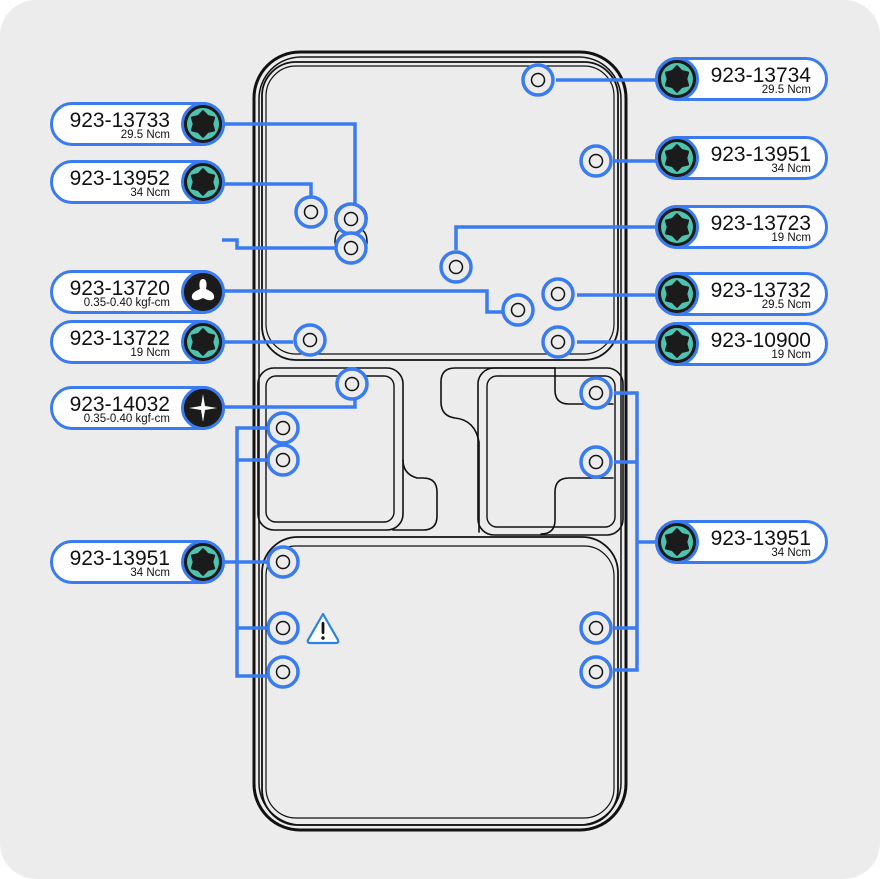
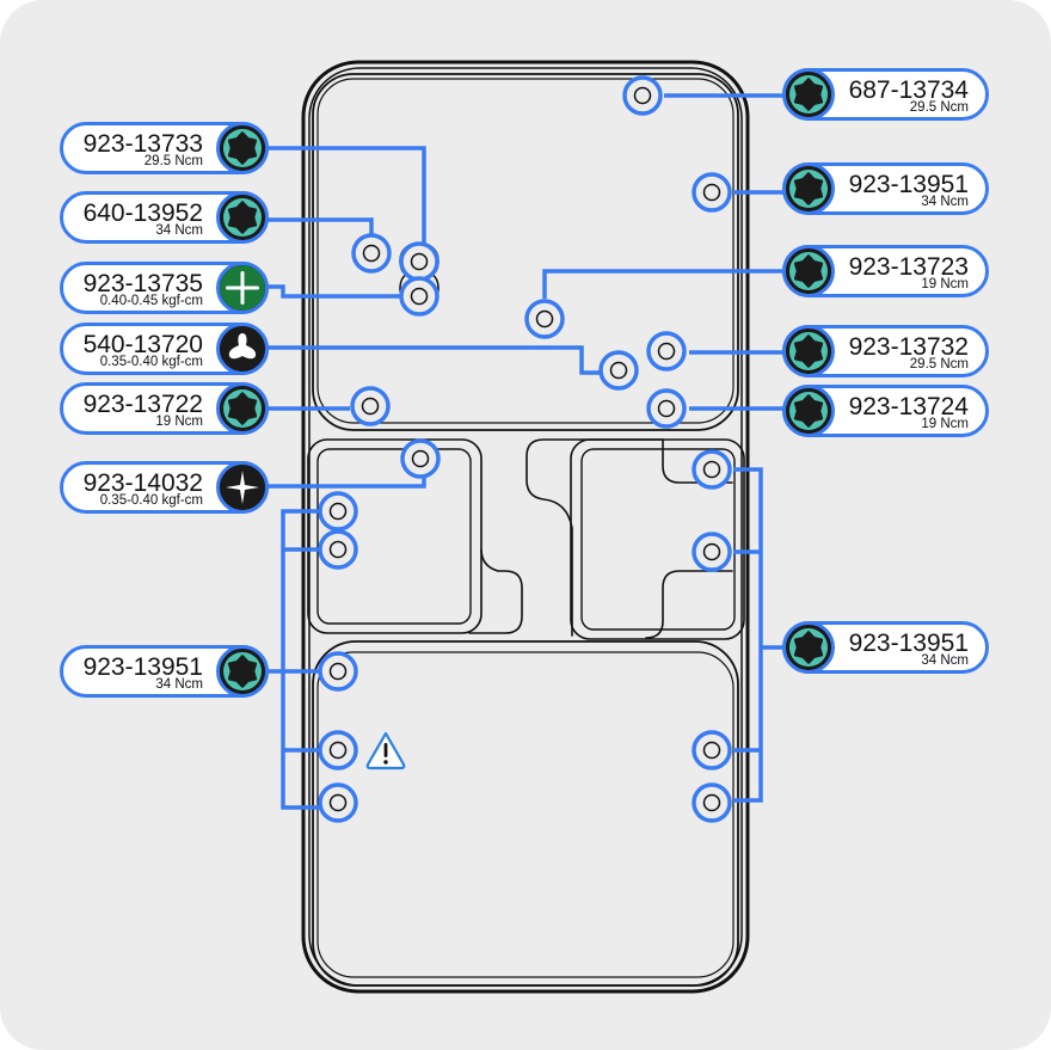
  923-13733
  29.5 Ncm
- 923-13952
+ 640-13952
  34 Ncm
+ 923-13735
+ 0.40-0.45 kgf-cm
- 923-13720
+ 540-13720
  0.35-0.40 kgf-cm
  923-13722
  19 Ncm
  923-14032
  0.35-0.40 kgf-cm
  923-13951
  34 Ncm
- 923-13734
+ 687-13734
  29.5 Ncm
  923-13951
  34 Ncm
  923-13723
  19 Ncm
  923-13732
  29.5 Ncm
- 923-10900
+ 923-13724
  19 Ncm
  923-13951
  34 Ncm
